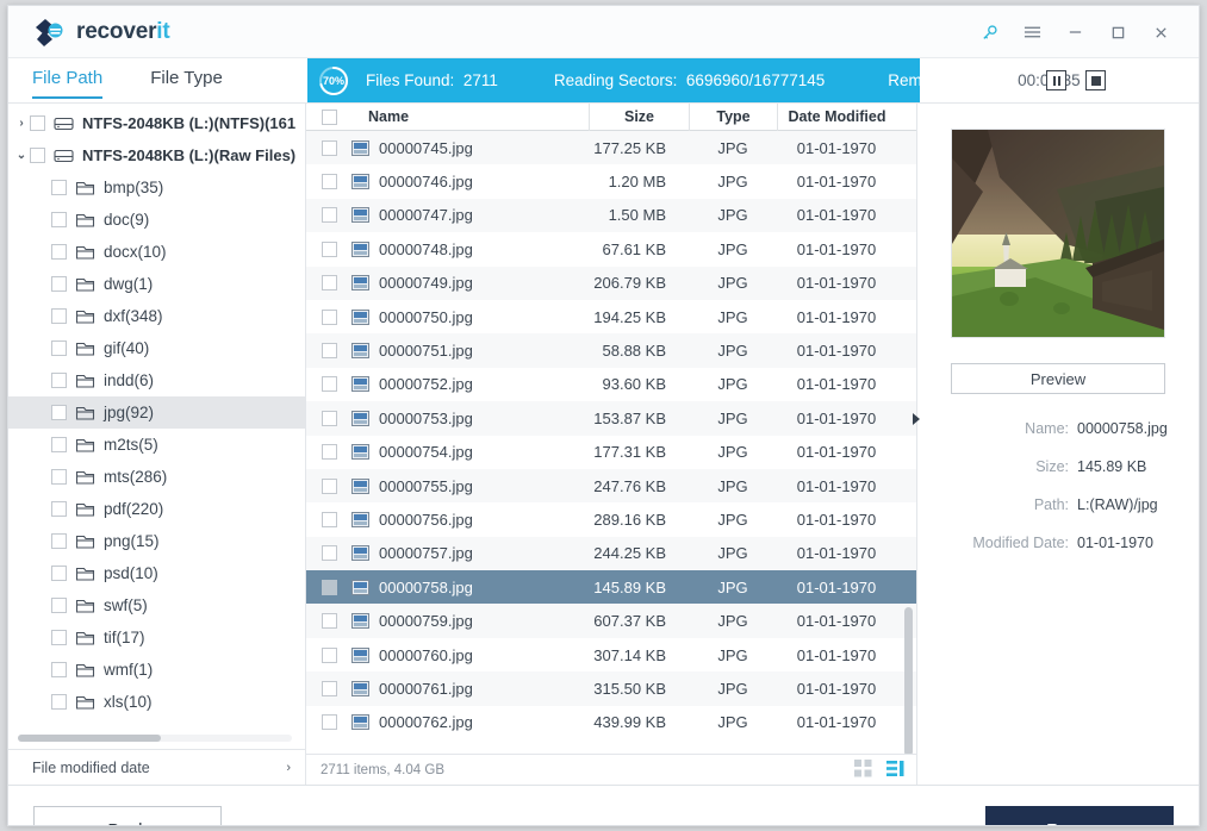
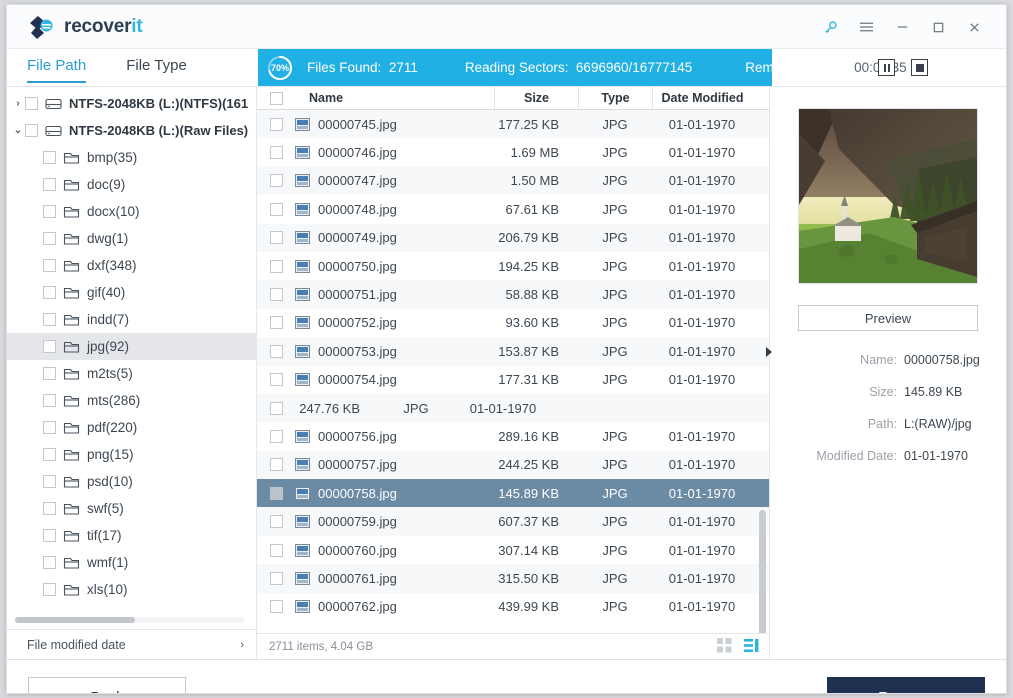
  recoverit
  File Path
  File Type
  70%
  Files Found: 2711
  Reading Sectors: 6696960/16777145
  Remaining Time: 00:035
  ›
  NTFS-2048KB (L:)(NTFS)(161
  ⌄
  NTFS-2048KB (L:)(Raw Files)
  bmp(35)
  doc(9)
  docx(10)
  dwg(1)
  dxf(348)
  gif(40)
- indd(6)
+ indd(7)
  jpg(92)
  m2ts(5)
  mts(286)
  pdf(220)
  png(15)
  psd(10)
  swf(5)
  tif(17)
  wmf(1)
  xls(10)
  File modified date
  ›
  Name
  Size
  Type
  Date Modified
  00000745.jpg
  177.25 KB
  JPG
  01-01-1970
  00000746.jpg
- 1.20 MB
+ 1.69 MB
  JPG
  01-01-1970
  00000747.jpg
  1.50 MB
  JPG
  01-01-1970
  00000748.jpg
  67.61 KB
  JPG
  01-01-1970
  00000749.jpg
  206.79 KB
  JPG
  01-01-1970
  00000750.jpg
  194.25 KB
  JPG
  01-01-1970
  00000751.jpg
  58.88 KB
  JPG
  01-01-1970
  00000752.jpg
  93.60 KB
  JPG
  01-01-1970
  00000753.jpg
  153.87 KB
  JPG
  01-01-1970
  00000754.jpg
  177.31 KB
  JPG
  01-01-1970
- 00000755.jpg
  247.76 KB
  JPG
  01-01-1970
  00000756.jpg
  289.16 KB
  JPG
  01-01-1970
  00000757.jpg
  244.25 KB
  JPG
  01-01-1970
  00000758.jpg
  145.89 KB
  JPG
  01-01-1970
  00000759.jpg
  607.37 KB
  JPG
  01-01-1970
  00000760.jpg
  307.14 KB
  JPG
  01-01-1970
  00000761.jpg
  315.50 KB
  JPG
  01-01-1970
  00000762.jpg
  439.99 KB
  JPG
  01-01-1970
  2711 items, 4.04 GB
  Preview
  Name:
  00000758.jpg
  Size:
  145.89 KB
  Path:
  L:(RAW)/jpg
  Modified Date:
  01-01-1970
